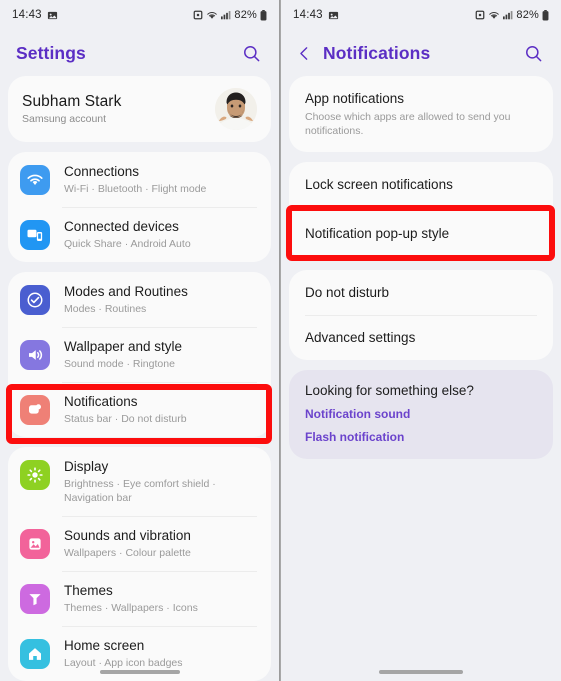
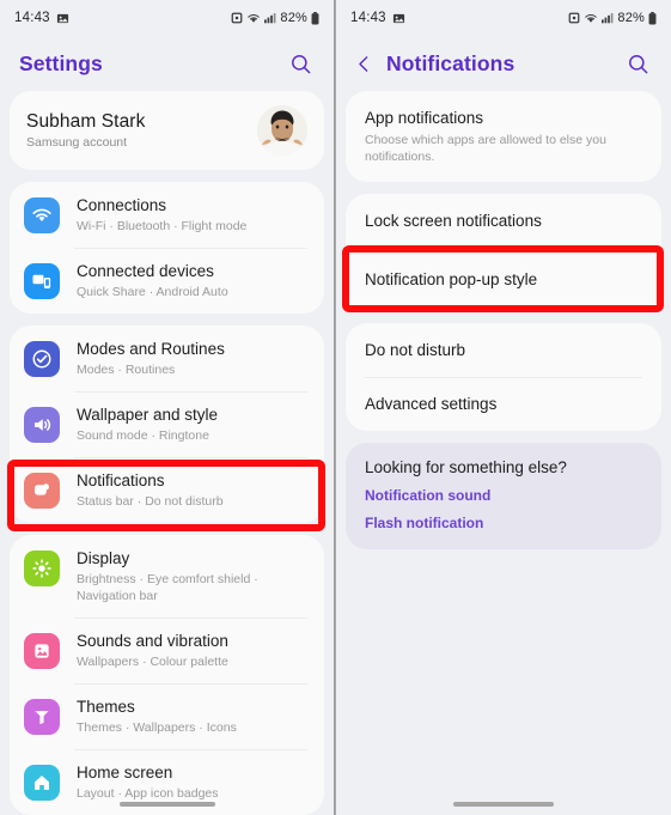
  14:43
  82%
  Settings
  Subham Stark
  Samsung account
  Connections
  Wi-Fi · Bluetooth · Flight mode
  Connected devices
  Quick Share · Android Auto
  Modes and Routines
  Modes · Routines
  Wallpaper and style
  Sound mode · Ringtone
  Notifications
  Status bar · Do not disturb
  Display
  Brightness · Eye comfort shield · Navigation bar
  Sounds and vibration
  Wallpapers · Colour palette
  Themes
  Themes · Wallpapers · Icons
  Home screen
  Layout · App icon badges
  14:43
  82%
  Notifications
  App notifications
- Choose which apps are allowed to send you notifications.
+ Choose which apps are allowed to else you notifications.
  Lock screen notifications
  Notification pop-up style
  Do not disturb
  Advanced settings
  Looking for something else?
  Notification sound
  Flash notification
